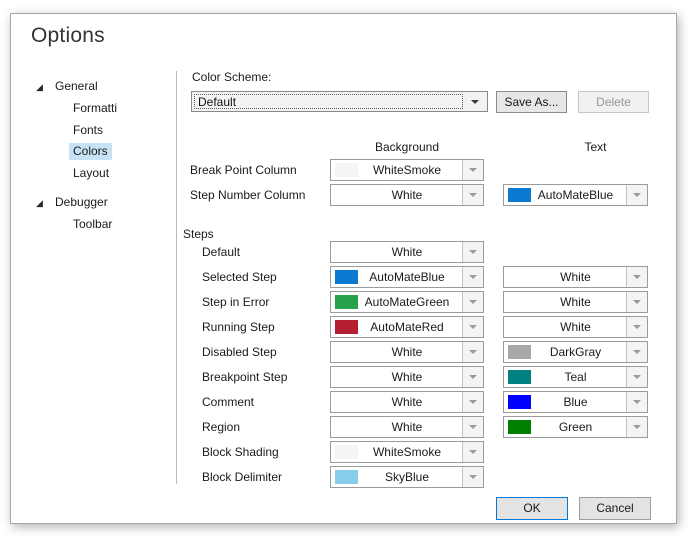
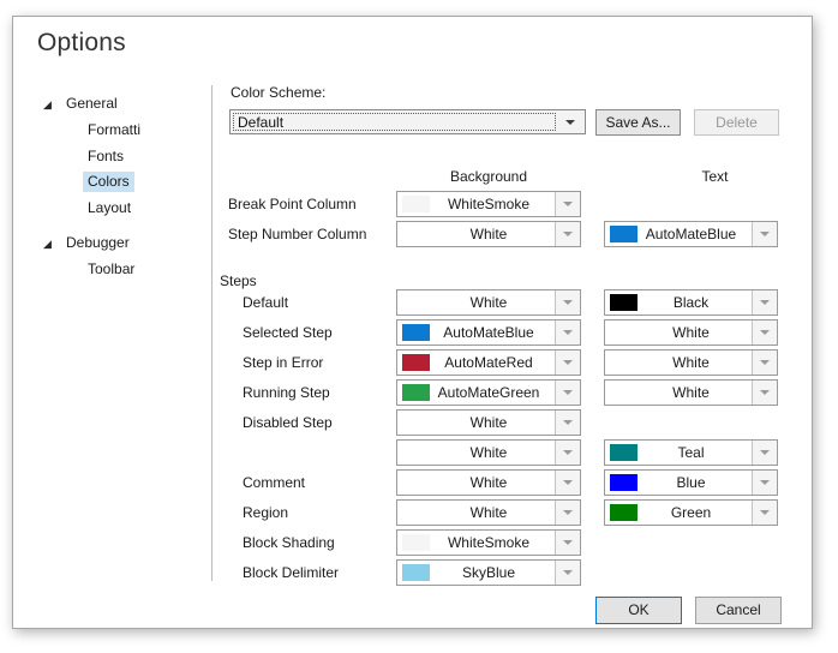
  Options
  ◢
  General
  Formatti
  Fonts
  Colors
  Layout
  ◢
  Debugger
  Toolbar
  Color Scheme:
  Default
  Save As...
  Delete
  Background
  Text
  Steps
  Break Point Column
  WhiteSmoke
  Step Number Column
  White
  AutoMateBlue
  Default
  White
+ Black
  Selected Step
  AutoMateBlue
  White
  Step in Error
- AutoMateGreen
+ AutoMateRed
  White
  Running Step
- AutoMateRed
+ AutoMateGreen
  White
  Disabled Step
  White
- DarkGray
- Breakpoint Step
  White
  Teal
  Comment
  White
  Blue
  Region
  White
  Green
  Block Shading
  WhiteSmoke
  Block Delimiter
  SkyBlue
  OK
  Cancel
